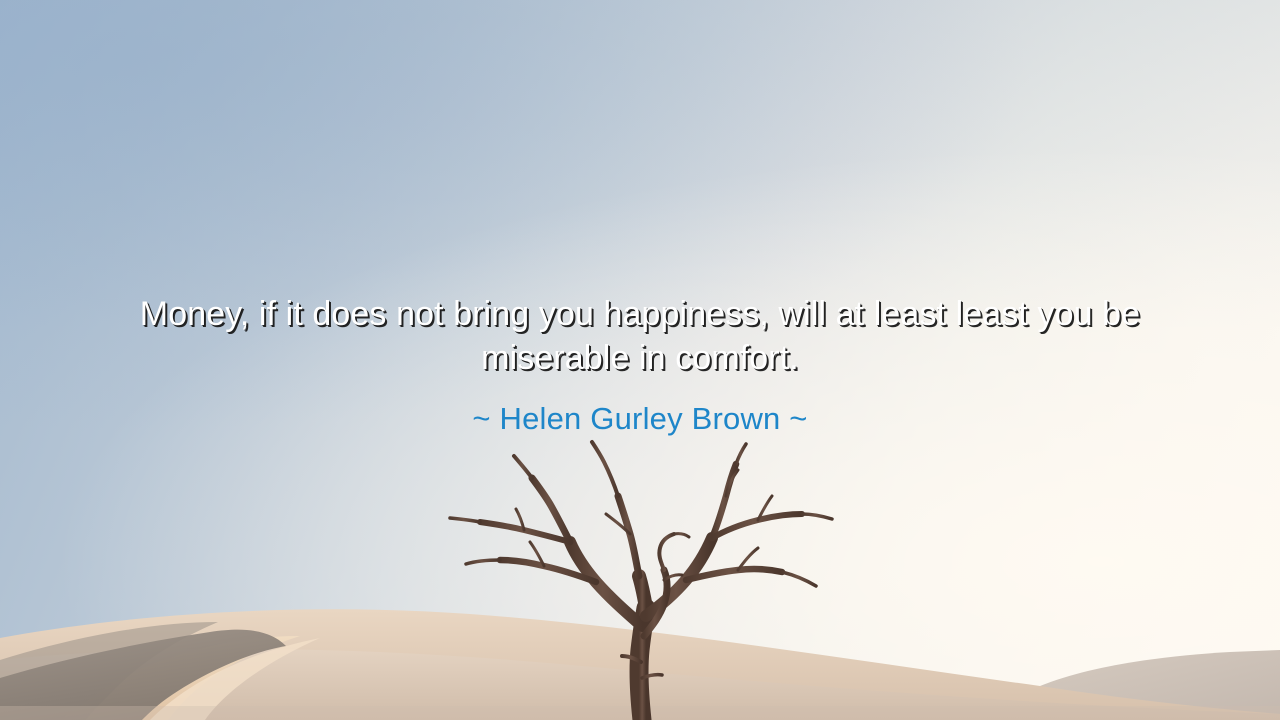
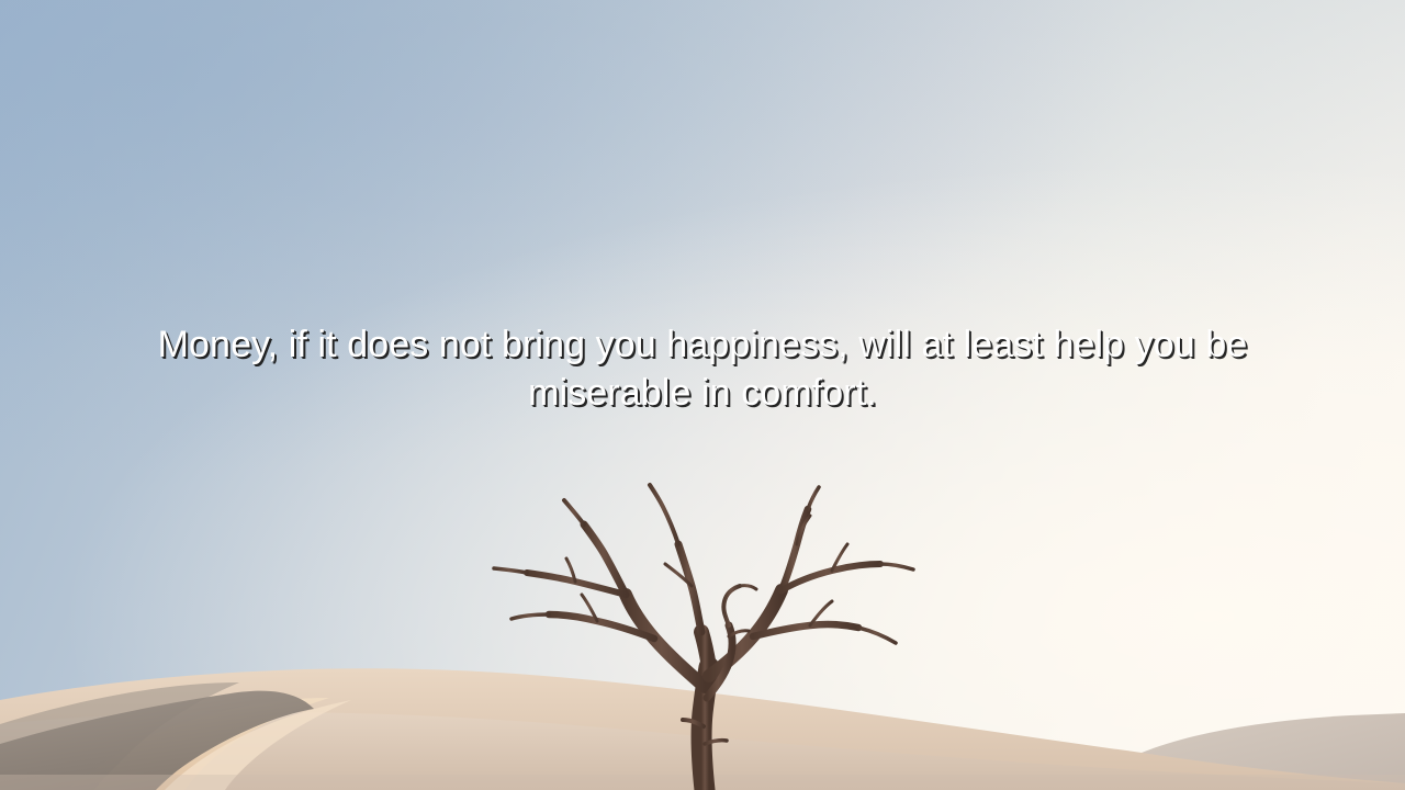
- Money, if it does not bring you happiness, will at least least you be miserable in comfort.
+ Money, if it does not bring you happiness, will at least help you be miserable in comfort.
- ~ Helen Gurley Brown ~
